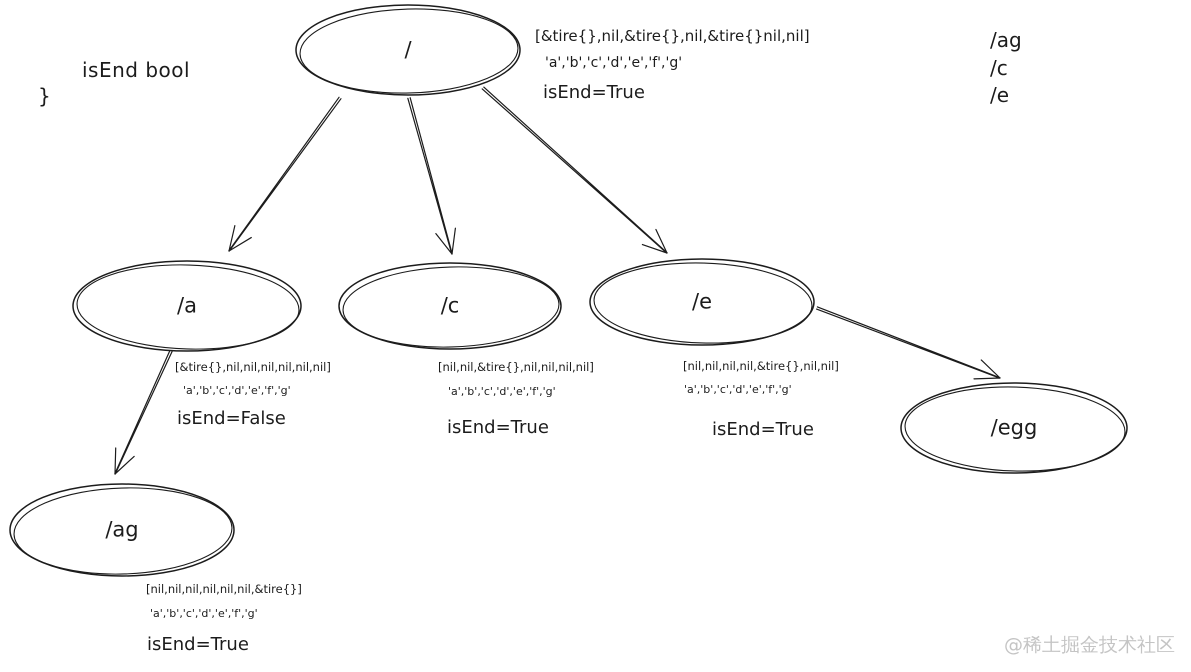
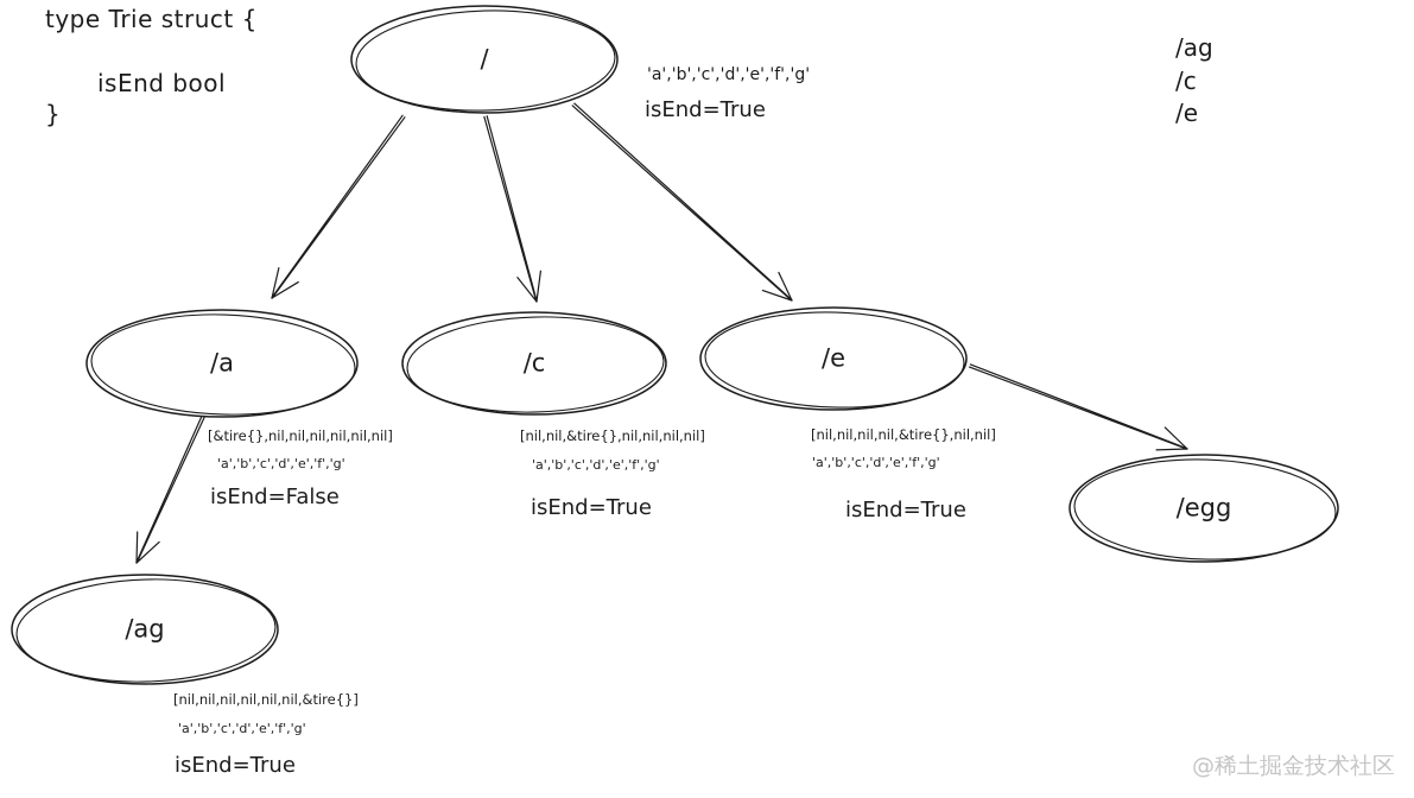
+ type Trie struct {
  isEnd bool
  }
  /
  /a
  /c
  /e
  /ag
  /egg
- [&tire{},nil,&tire{},nil,&tire{}nil,nil]
  'a','b','c','d','e','f','g'
  isEnd=True
  /ag
  /c
  /e
  [&tire{},nil,nil,nil,nil,nil,nil]
  'a','b','c','d','e','f','g'
  isEnd=False
  [nil,nil,&tire{},nil,nil,nil,nil]
  'a','b','c','d','e','f','g'
  isEnd=True
  [nil,nil,nil,nil,&tire{},nil,nil]
  'a','b','c','d','e','f','g'
  isEnd=True
  [nil,nil,nil,nil,nil,nil,&tire{}]
  'a','b','c','d','e','f','g'
  isEnd=True
  @稀土掘金技术社区
